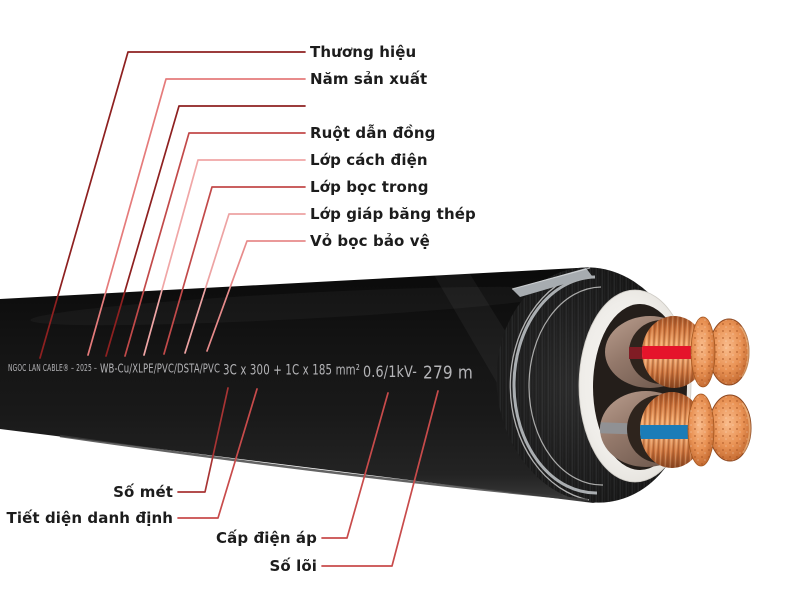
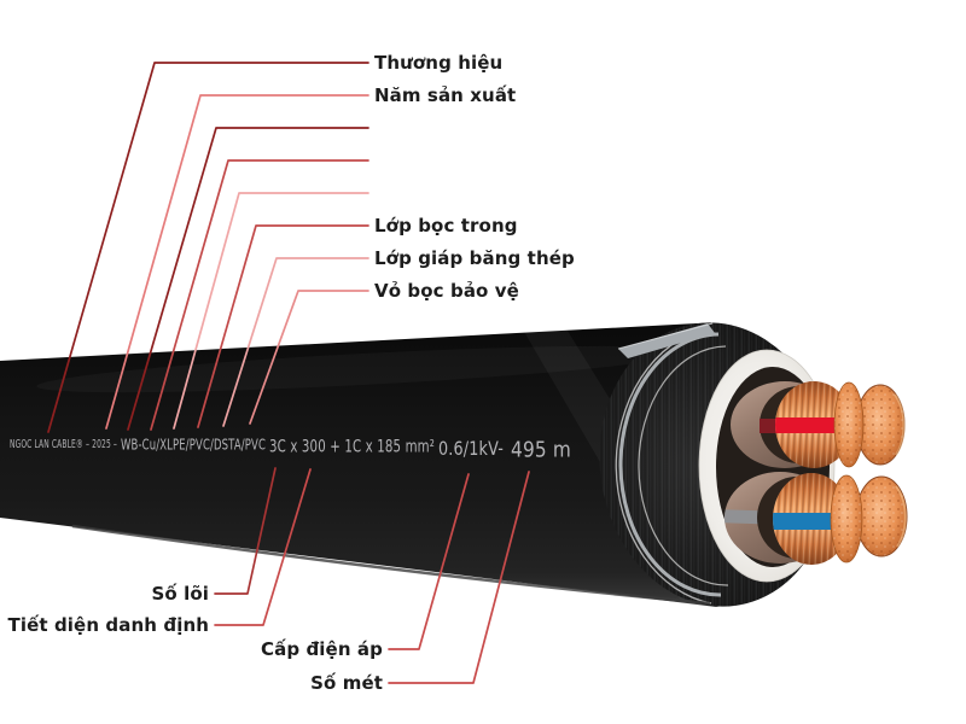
  NGOC LAN CABLE® – 2025 –
  WB-Cu/XLPE/PVC/DSTA/PVC
  3C x 300 + 1C x 185 mm²
  0.6/1kV-
- 279 m
+ 495 m
  Thương hiệu
  Năm sản xuất
- Ruột dẫn đồng
- Lớp cách điện
  Lớp bọc trong
  Lớp giáp băng thép
  Vỏ bọc bảo vệ
- Số mét
+ Số lõi
  Tiết diện danh định
  Cấp điện áp
- Số lõi
+ Số mét
